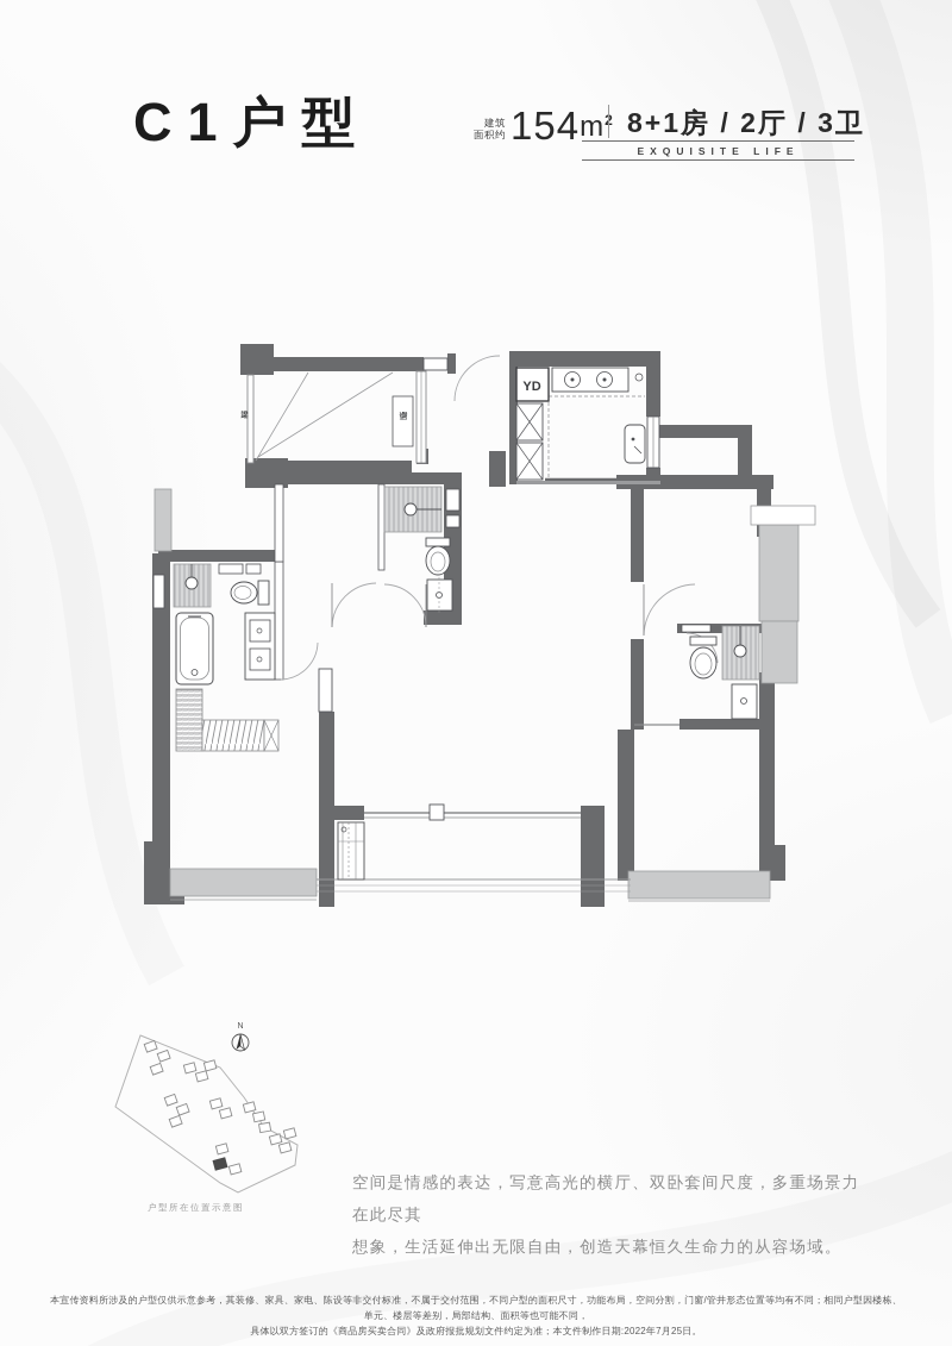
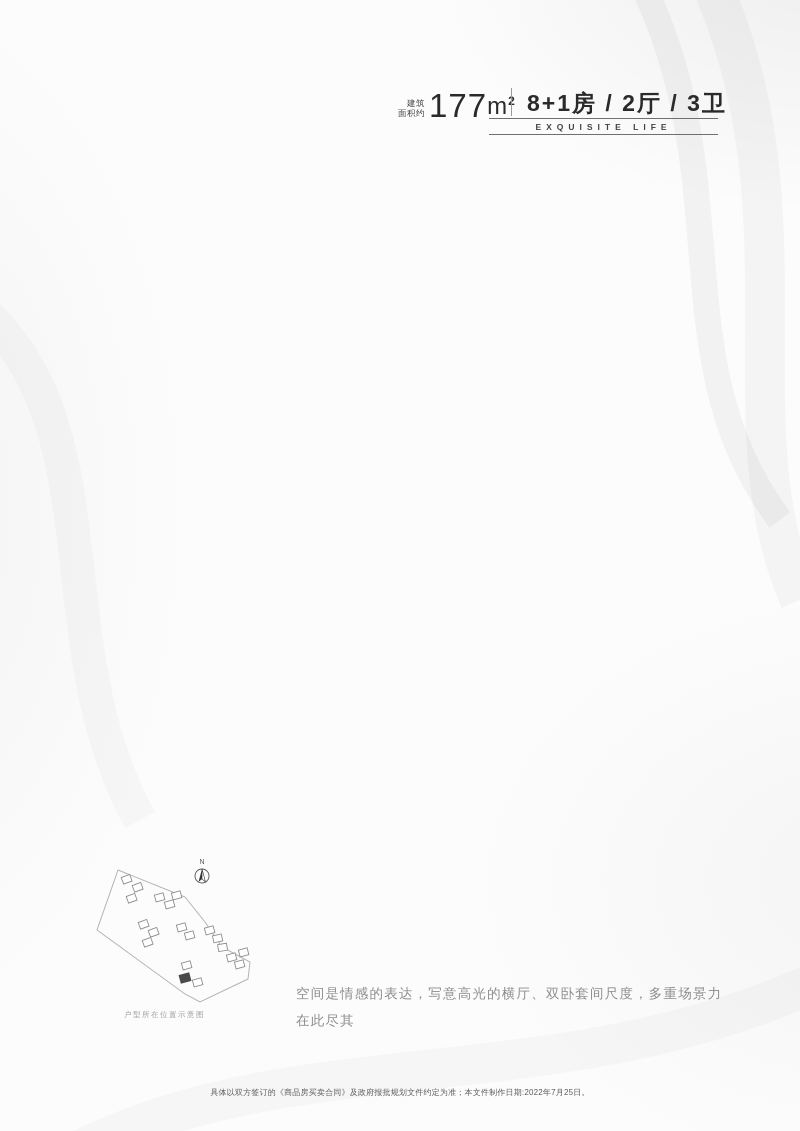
- C1户型
  建筑
  面积约
- 154
+ 177
  m
  8+1房 / 2厅 / 3卫
  EXQUISITE LIFE
- YD
  户型所在位置示意图
  空间是情感的表达，写意高光的横厅、双卧套间尺度，多重场景力在此尽其
- 想象，生活延伸出无限自由，创造天幕恒久生命力的从容场域。
- 本宣传资料所涉及的户型仅供示意参考，其装修、家具、家电、陈设等非交付标准，不属于交付范围，不同户型的面积尺寸，功能布局，空间分割，门窗/管井形态位置等均有不同；相同户型因楼栋、单元、楼层等差别，局部结构、面积等也可能不同，
  具体以双方签订的《商品房买卖合同》及政府报批规划文件约定为准；本文件制作日期:2022年7月25日。
